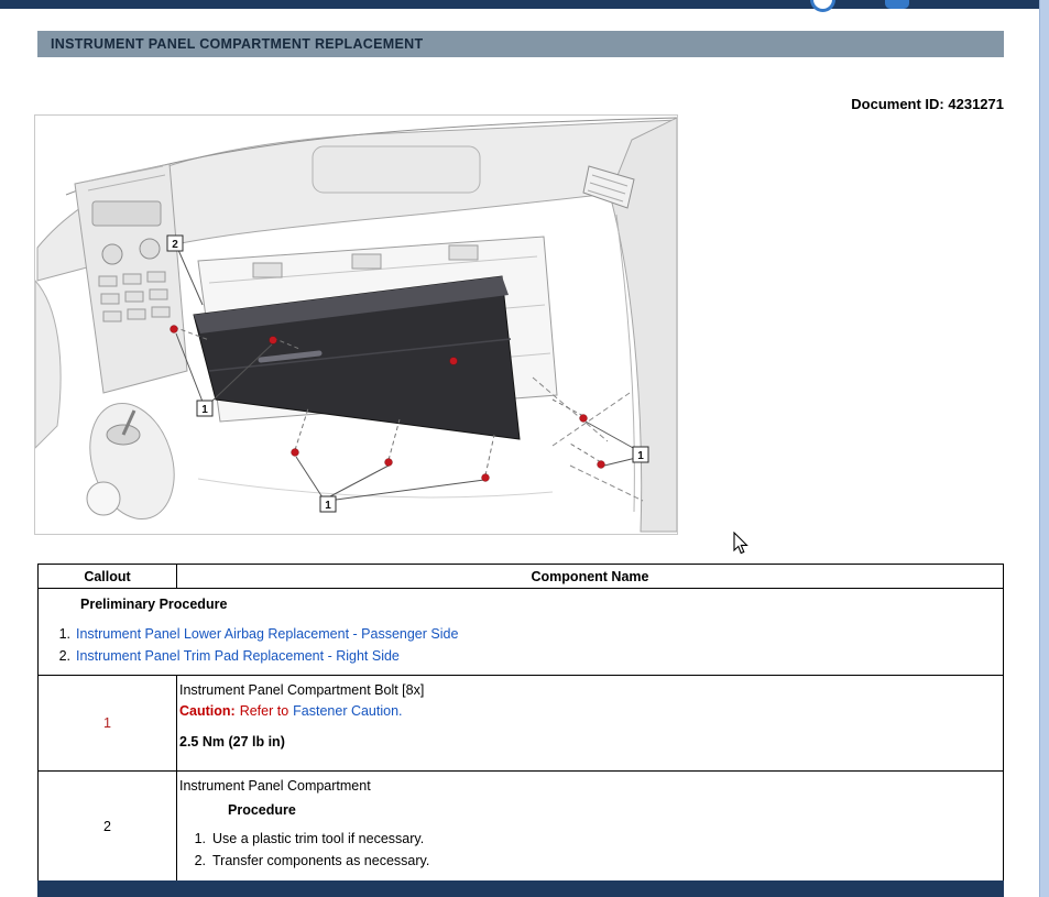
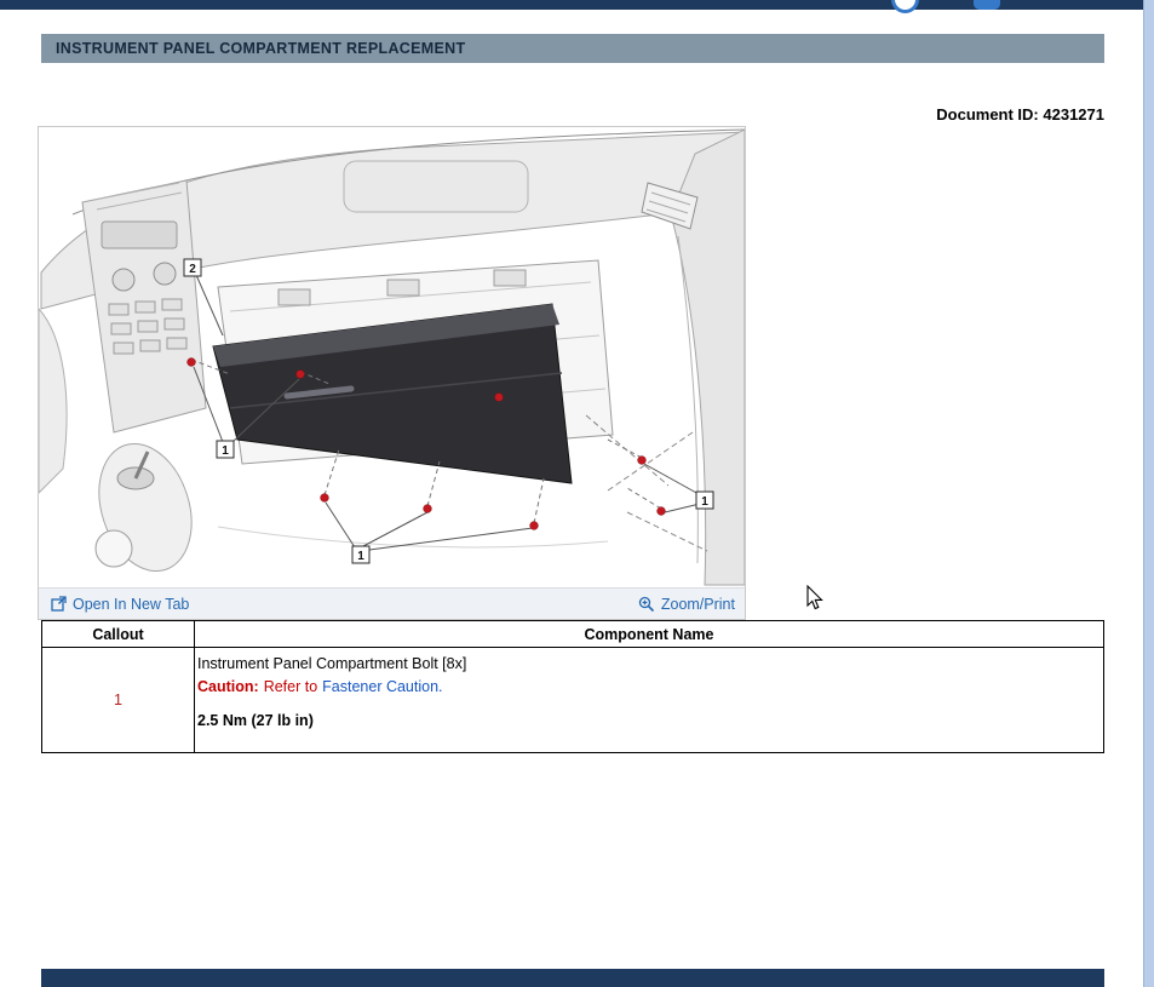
  INSTRUMENT PANEL COMPARTMENT REPLACEMENT
  Document ID: 4231271
  2
  1
  1
  1
+ Open In New Tab
+ Zoom/Print
  Callout	Component Name
- Preliminary Procedure 1. Instrument Panel Lower Airbag Replacement - Passenger Side 2. Instrument Panel Trim Pad Replacement - Right Side
  1	Instrument Panel Compartment Bolt [8x] Caution: Refer to Fastener Caution. 2.5 Nm (27 lb in)
- 2	Instrument Panel Compartment Procedure 1. Use a plastic trim tool if necessary. 2. Transfer components as necessary.
